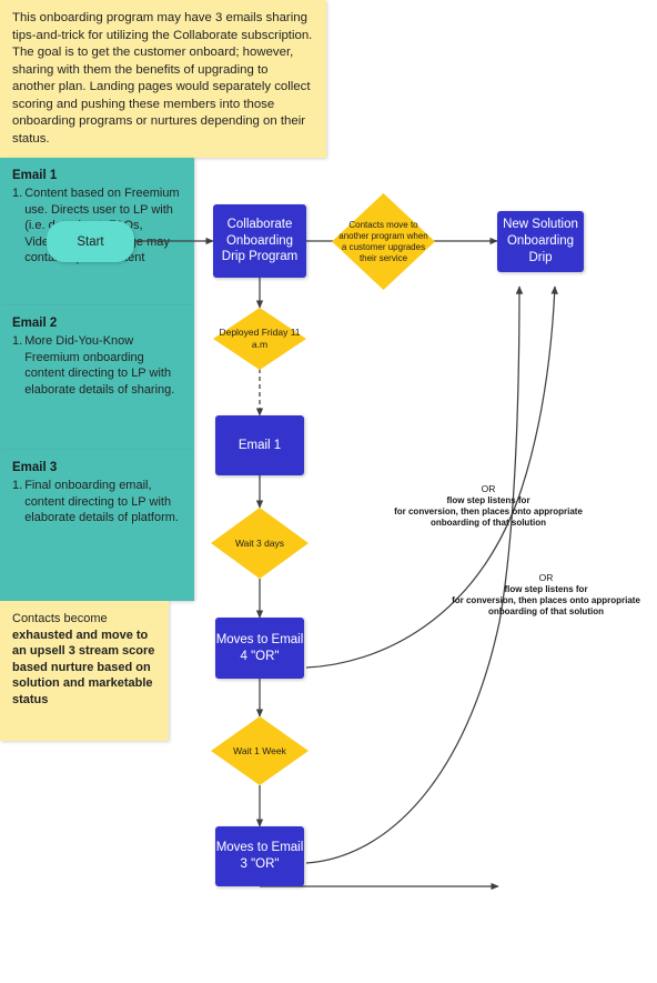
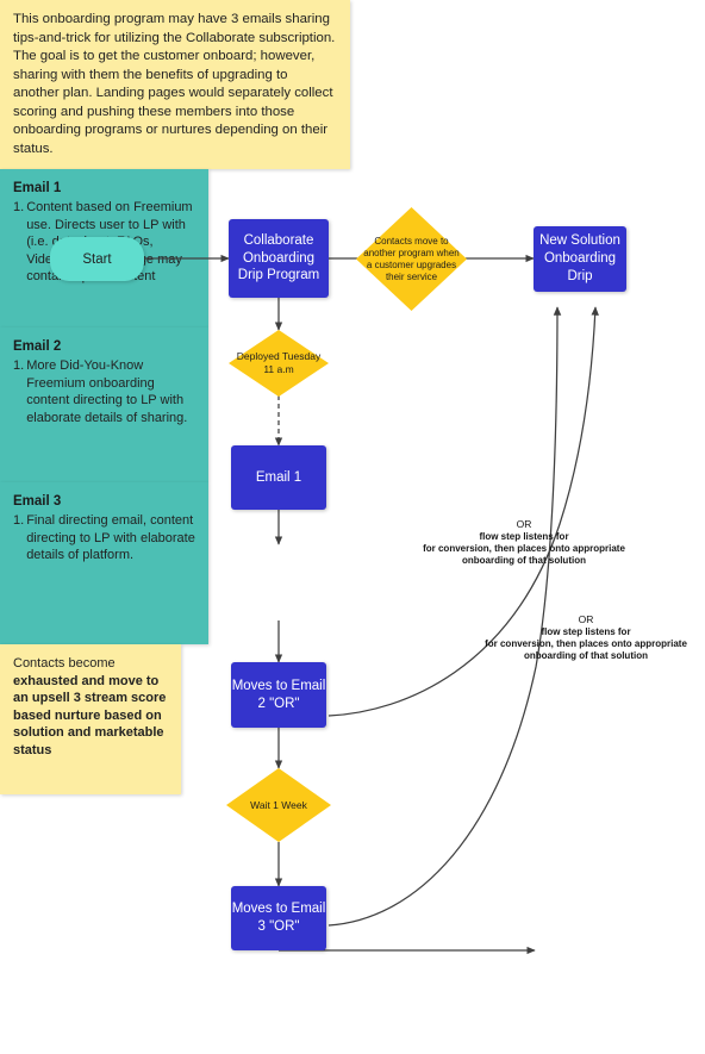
  This onboarding program may have 3 emails sharing tips-and-trick for utilizing the Collaborate subscription. The goal is to get the customer onboard; however, sharing with them the benefits of upgrading to another plan. Landing pages would separately collect scoring and pushing these members into those onboarding programs or nurtures depending on their status.
  Start
  Collaborate Onboarding Drip Program
  Contacts move to another program when a customer upgrades their service
  New Solution Onboarding Drip
- Deployed Friday 11 a.m
+ Deployed Tuesday 11 a.m
  Email 1
  1.
  Email 1
- Wait 3 days
  Email 2
  1.
  More Did-You-Know Freemium onboarding content directing to LP with elaborate details of sharing.
- Moves to Email 4 "OR"
+ Moves to Email 2 "OR"
  Wait 1 Week
  Email 3
  1.
- Final onboarding email, content directing to LP with elaborate details of platform.
+ Final directing email, content directing to LP with elaborate details of platform.
  Moves to Email 3 "OR"
  OR
  flow step listens for
  for conversion, then places onto appropriate
  onboarding of that solution
  OR
  flow step listens for
  for conversion, then places onto appropriate
  onboarding of that solution
  Contacts become exhausted and move to an upsell 3 stream score based nurture based on solution and marketable status
